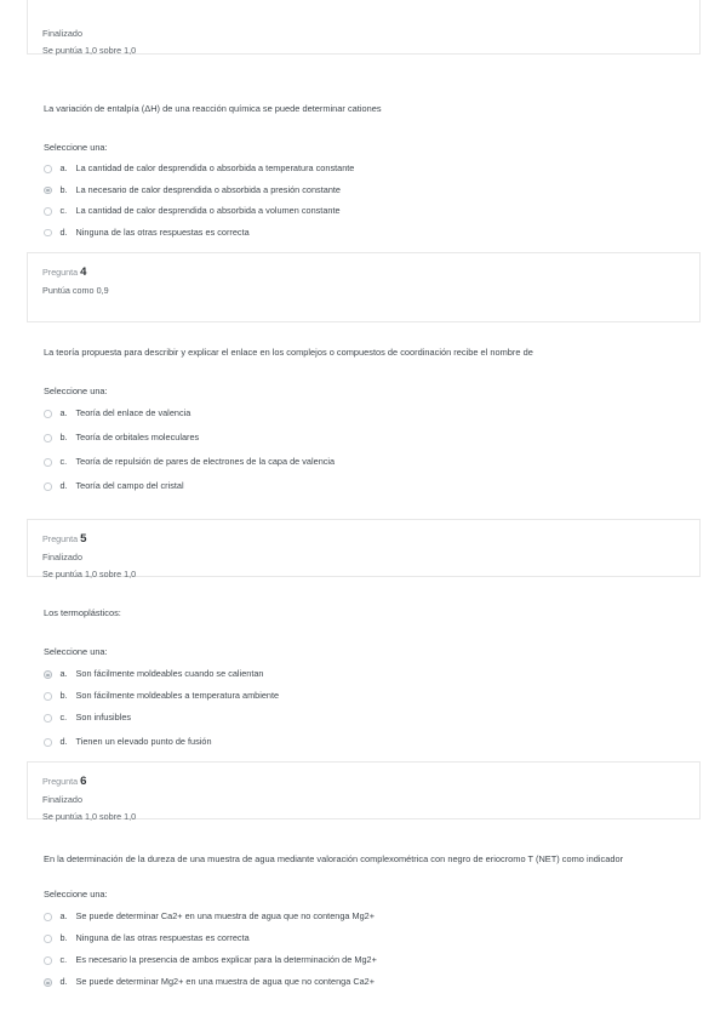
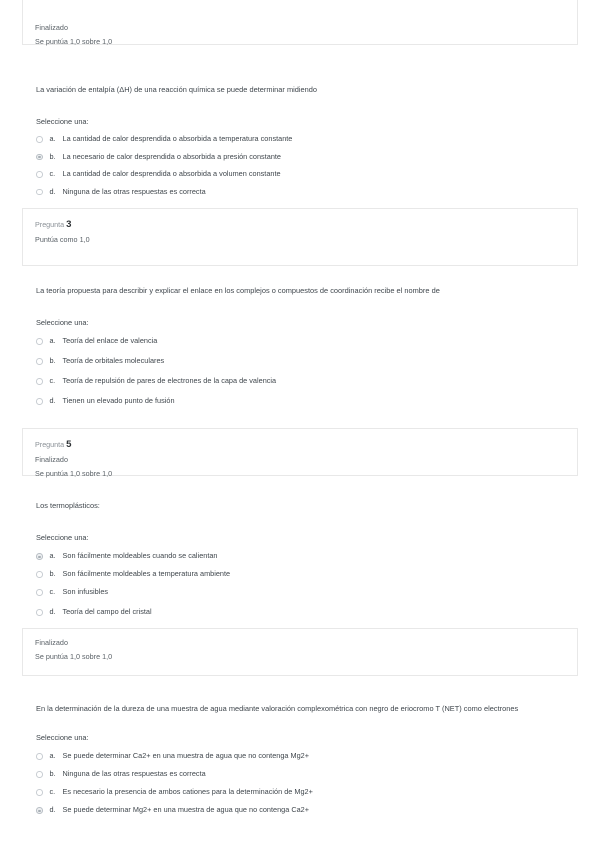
  Finalizado
  Se puntúa 1,0 sobre 1,0
- La variación de entalpía (ΔH) de una reacción química se puede determinar cationes
+ La variación de entalpía (ΔH) de una reacción química se puede determinar midiendo
  Seleccione una:
  a.
  La cantidad de calor desprendida o absorbida a temperatura constante
  b.
  La necesario de calor desprendida o absorbida a presión constante
  c.
  La cantidad de calor desprendida o absorbida a volumen constante
  d.
  Ninguna de las otras respuestas es correcta
- Pregunta 4
+ Pregunta 3
- Puntúa como 0,9
+ Puntúa como 1,0
  La teoría propuesta para describir y explicar el enlace en los complejos o compuestos de coordinación recibe el nombre de
  Seleccione una:
  a.
  Teoría del enlace de valencia
  b.
  Teoría de orbitales moleculares
  c.
  Teoría de repulsión de pares de electrones de la capa de valencia
  d.
- Teoría del campo del cristal
+ Tienen un elevado punto de fusión
  Pregunta 5
  Finalizado
  Se puntúa 1,0 sobre 1,0
  Los termoplásticos:
  Seleccione una:
  a.
  Son fácilmente moldeables cuando se calientan
  b.
  Son fácilmente moldeables a temperatura ambiente
  c.
  Son infusibles
  d.
- Tienen un elevado punto de fusión
+ Teoría del campo del cristal
- Pregunta 6
  Finalizado
  Se puntúa 1,0 sobre 1,0
- En la determinación de la dureza de una muestra de agua mediante valoración complexométrica con negro de eriocromo T (NET) como indicador
+ En la determinación de la dureza de una muestra de agua mediante valoración complexométrica con negro de eriocromo T (NET) como electrones
  Seleccione una:
  a.
  Se puede determinar Ca2+ en una muestra de agua que no contenga Mg2+
  b.
  Ninguna de las otras respuestas es correcta
  c.
- Es necesario la presencia de ambos explicar para la determinación de Mg2+
+ Es necesario la presencia de ambos cationes para la determinación de Mg2+
  d.
  Se puede determinar Mg2+ en una muestra de agua que no contenga Ca2+
